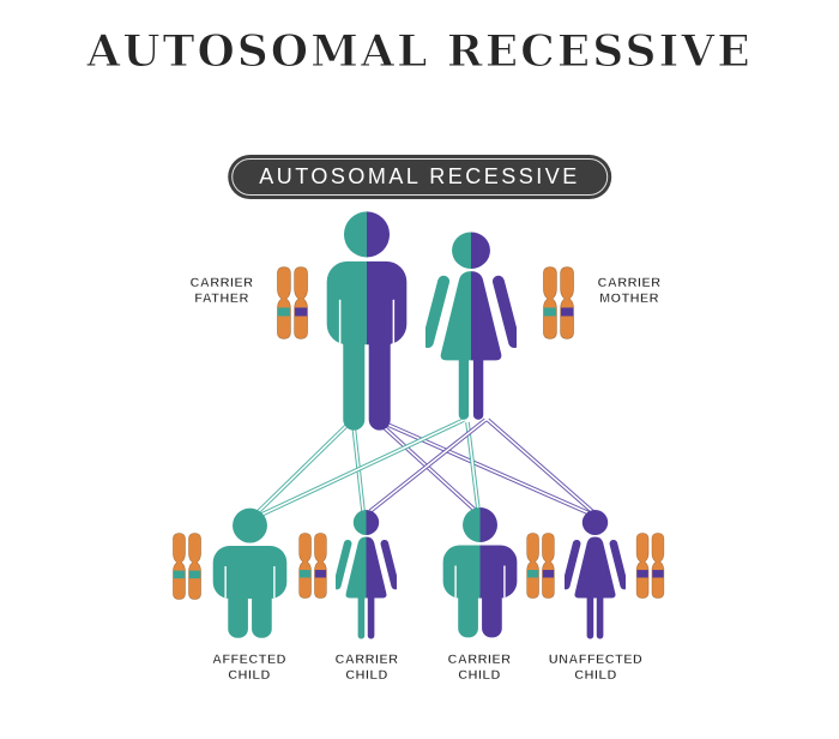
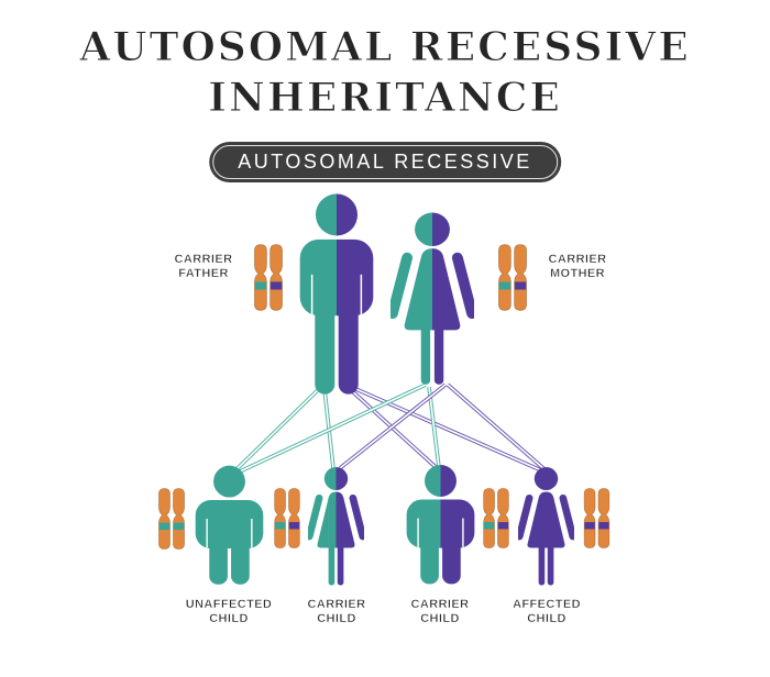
  AUTOSOMAL RECESSIVE
+ INHERITANCE
  AUTOSOMAL RECESSIVE
  CARRIER
  FATHER
  CARRIER
  MOTHER
- AFFECTED
+ UNAFFECTED
  CHILD
  CARRIER
  CHILD
  CARRIER
  CHILD
- UNAFFECTED
+ AFFECTED
  CHILD
